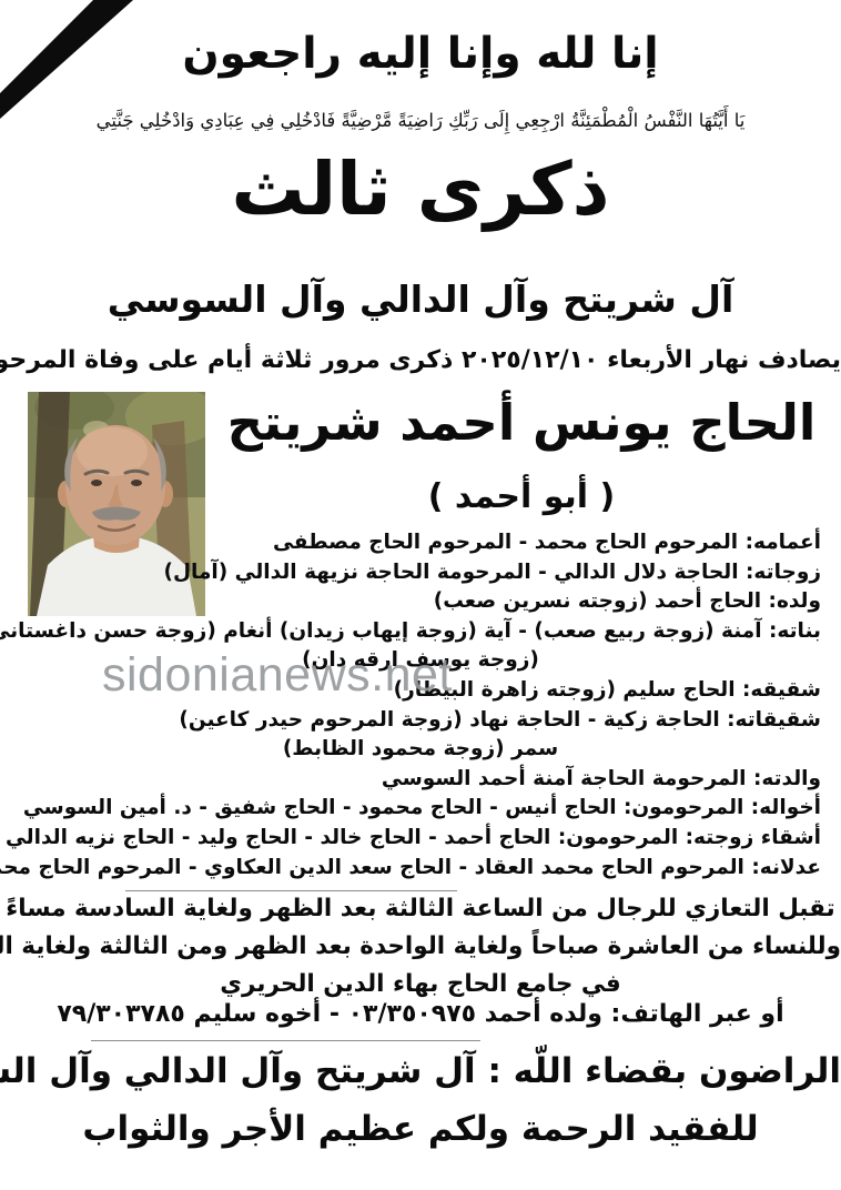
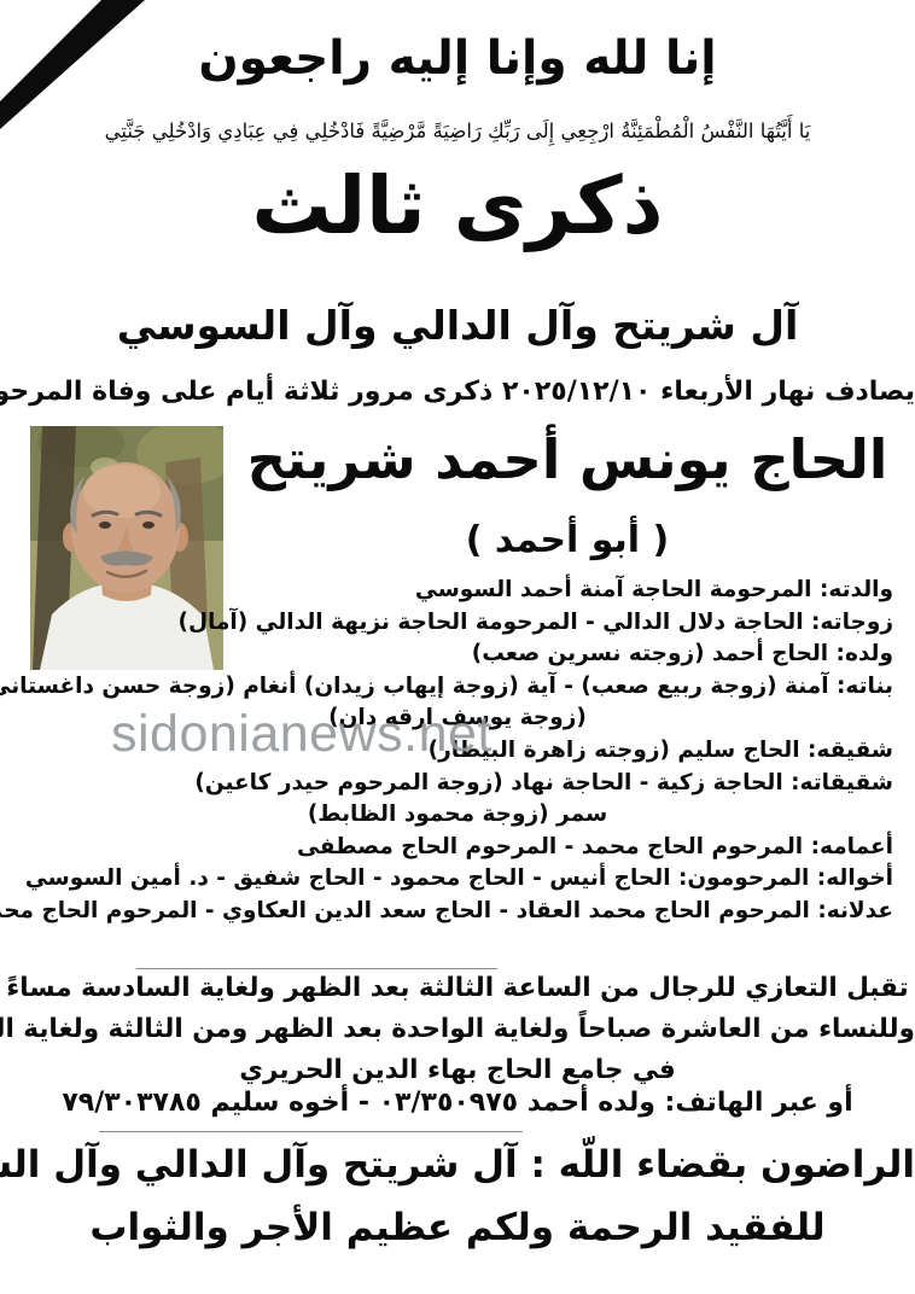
  إنا لله وإنا إليه راجعون
  يَا أَيَّتُهَا النَّفْسُ الْمُطْمَئِنَّةُ ارْجِعِي إِلَى رَبِّكِ رَاضِيَةً مَّرْضِيَّةً فَادْخُلِي فِي عِبَادِي وَادْخُلِي جَنَّتِي
  ذكرى ثالث
  آل شريتح وآل الدالي وآل السوسي
  يصادف نهار الأربعاء ٢٠٢٥/١٢/١٠ ذكرى مرور ثلاثة أيام على وفاة المرحو
  الحاج يونس أحمد شريتح
  ( أبو أحمد )
- أعمامه: المرحوم الحاج محمد - المرحوم الحاج مصطفى
+ والدته: المرحومة الحاجة آمنة أحمد السوسي
  زوجاته: الحاجة دلال الدالي - المرحومة الحاجة نزيهة الدالي (آمال)
  ولده: الحاج أحمد (زوجته نسرين صعب)
  بناته: آمنة (زوجة ربيع صعب) - آية (زوجة إيهاب زيدان) أنغام (زوجة حسن داغستان
  (زوجة يوسف ارقه دان)
  شقيقه: الحاج سليم (زوجته زاهرة البيطار)
  شقيقاته: الحاجة زكية - الحاجة نهاد (زوجة المرحوم حيدر كاعين)
  سمر (زوجة محمود الظابط)
- والدته: المرحومة الحاجة آمنة أحمد السوسي
+ أعمامه: المرحوم الحاج محمد - المرحوم الحاج مصطفى
  أخواله: المرحومون: الحاج أنيس - الحاج محمود - الحاج شفيق - د. أمين السوسي
- أشقاء زوجته: المرحومون: الحاج أحمد - الحاج خالد - الحاج وليد - الحاج نزيه الدالي
  عدلانه: المرحوم الحاج محمد العقاد - الحاج سعد الدين العكاوي - المرحوم الحاج مح
  sidonianews.net
  تقبل التعازي للرجال من الساعة الثالثة بعد الظهر ولغاية السادسة مساءً
  وللنساء من العاشرة صباحاً ولغاية الواحدة بعد الظهر ومن الثالثة ولغاية ال
  في جامع الحاج بهاء الدين الحريري
  أو عبر الهاتف: ولده أحمد ٠٣/٣٥٠٩٧٥ - أخوه سليم ٧٩/٣٠٣٧٨٥
  الراضون بقضاء اللّه : آل شريتح وآل الدالي وآل ال
  للفقيد الرحمة ولكم عظيم الأجر والثواب
